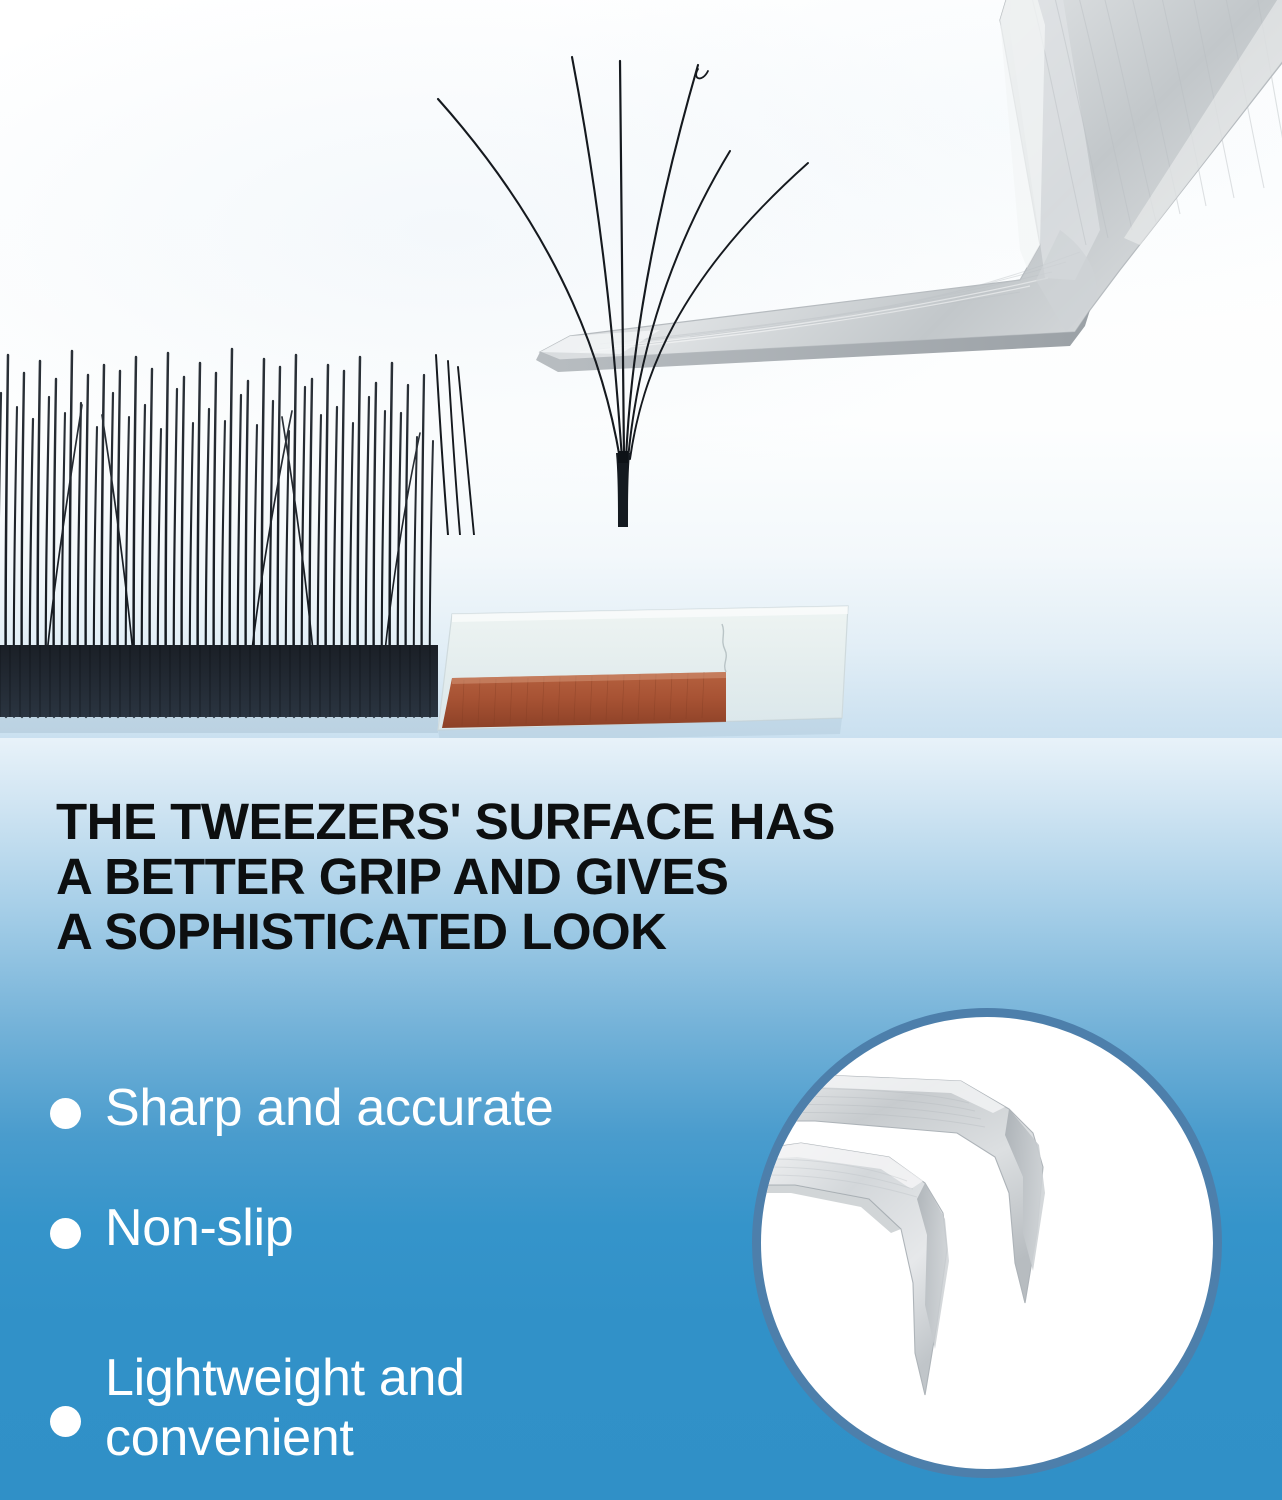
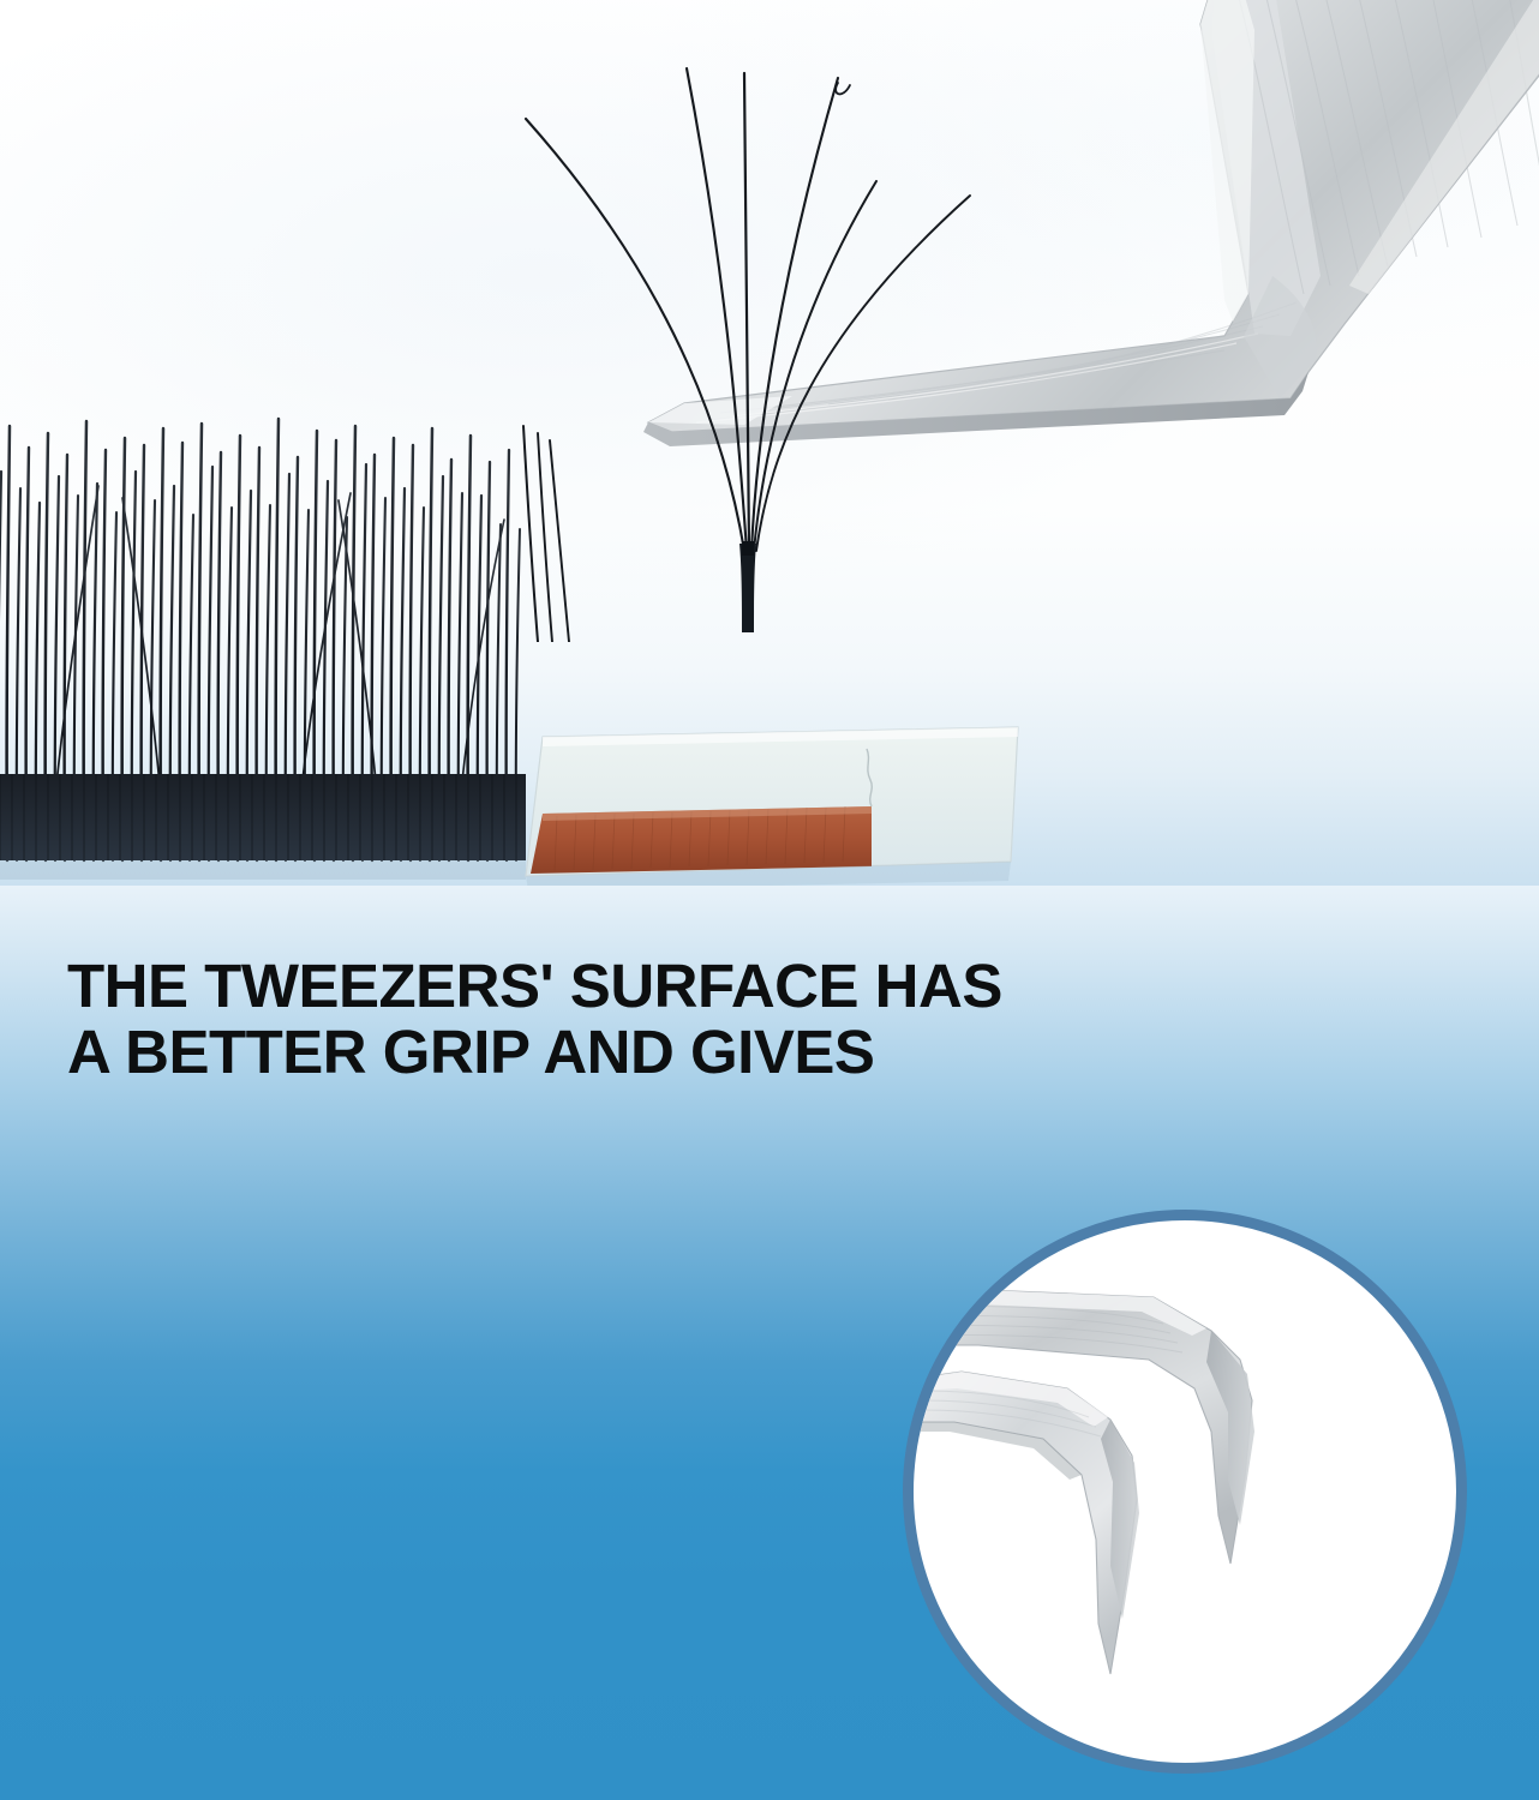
  THE TWEEZERS' SURFACE HAS
  A BETTER GRIP AND GIVES
- A SOPHISTICATED LOOK
- Sharp and accurate
- Non-slip
- Lightweight and
- convenient
